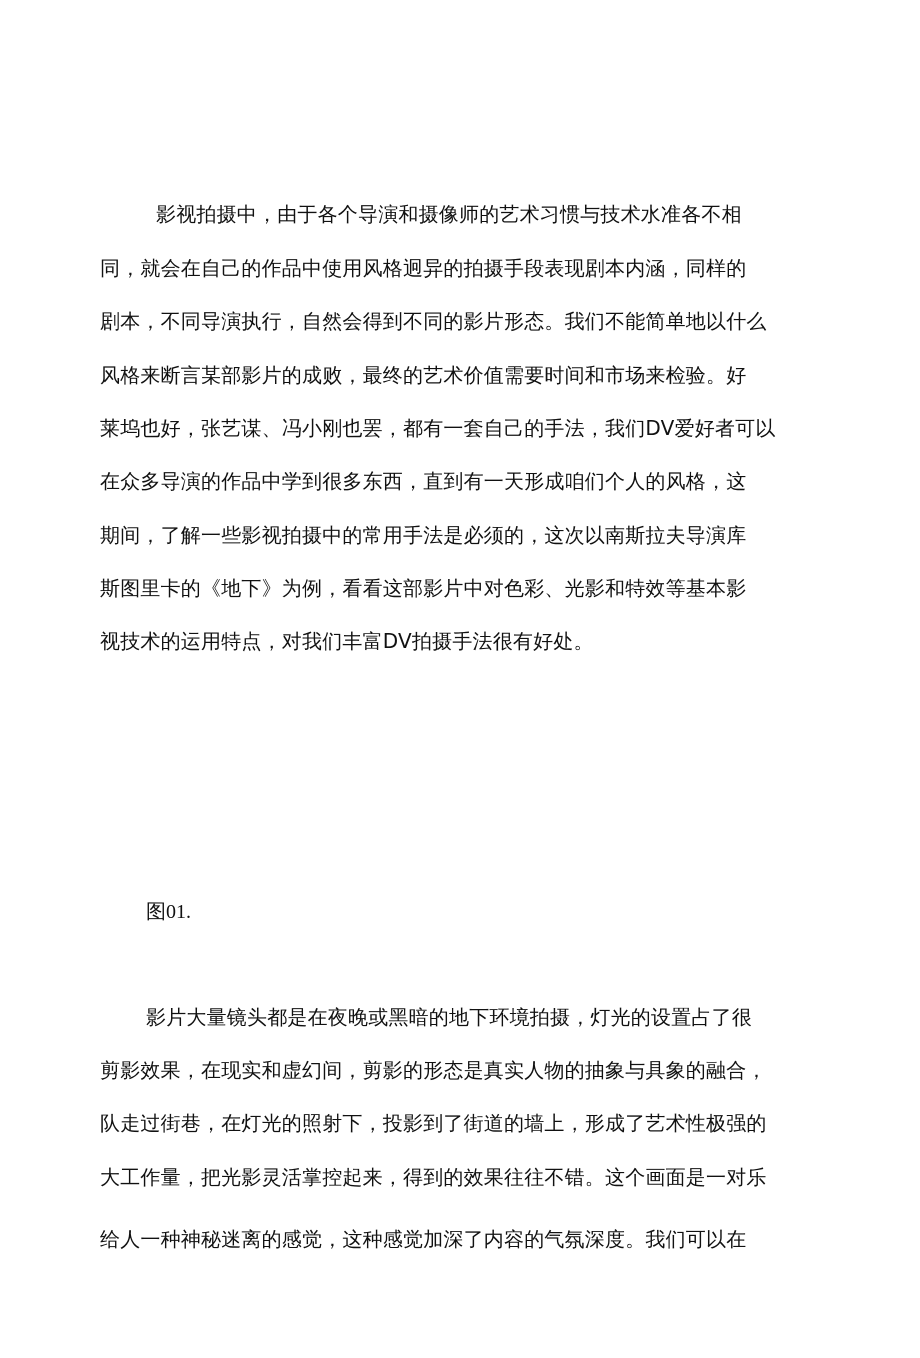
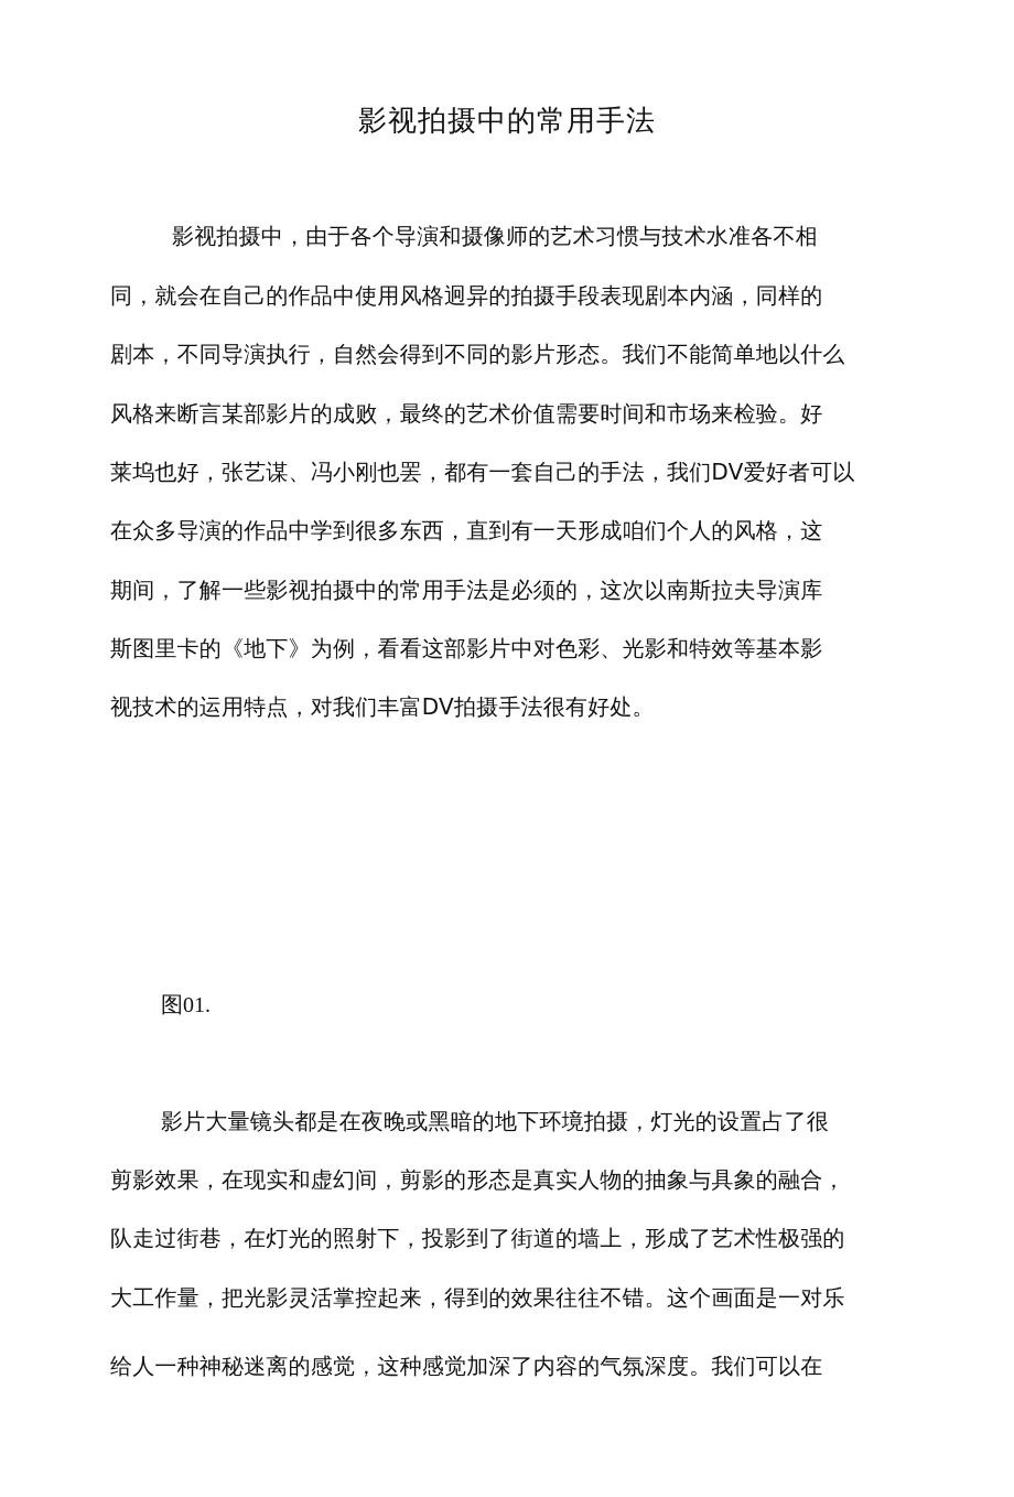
+ 影视拍摄中的常用手法
  影视拍摄中，由于各个导演和摄像师的艺术习惯与技术水准各不相
  同，就会在自己的作品中使用风格迥异的拍摄手段表现剧本内涵，同样的
  剧本，不同导演执行，自然会得到不同的影片形态。我们不能简单地以什么
  风格来断言某部影片的成败，最终的艺术价值需要时间和市场来检验。好
  莱坞也好，张艺谋、冯小刚也罢，都有一套自己的手法，我们DV爱好者可以
  在众多导演的作品中学到很多东西，直到有一天形成咱们个人的风格，这
  期间，了解一些影视拍摄中的常用手法是必须的，这次以南斯拉夫导演库
  斯图里卡的《地下》为例，看看这部影片中对色彩、光影和特效等基本影
  视技术的运用特点，对我们丰富DV拍摄手法很有好处。
  图01.
  影片大量镜头都是在夜晚或黑暗的地下环境拍摄，灯光的设置占了很
  剪影效果，在现实和虚幻间，剪影的形态是真实人物的抽象与具象的融合，
  队走过街巷，在灯光的照射下，投影到了街道的墙上，形成了艺术性极强的
  大工作量，把光影灵活掌控起来，得到的效果往往不错。这个画面是一对乐
  给人一种神秘迷离的感觉，这种感觉加深了内容的气氛深度。我们可以在
